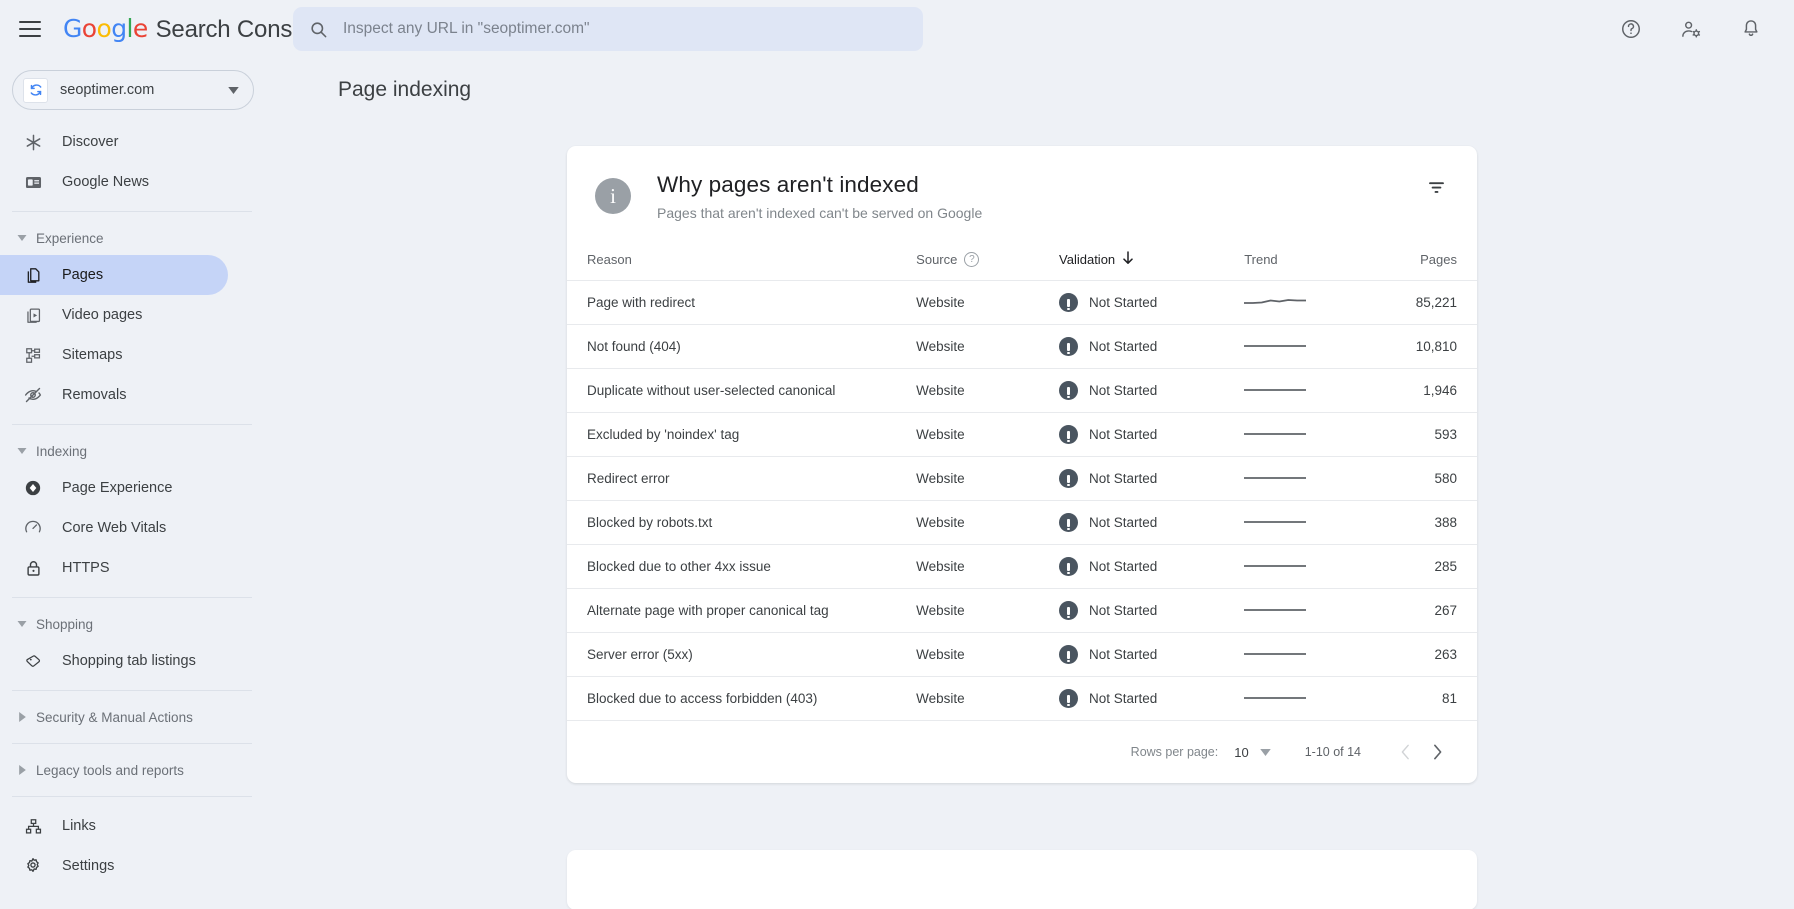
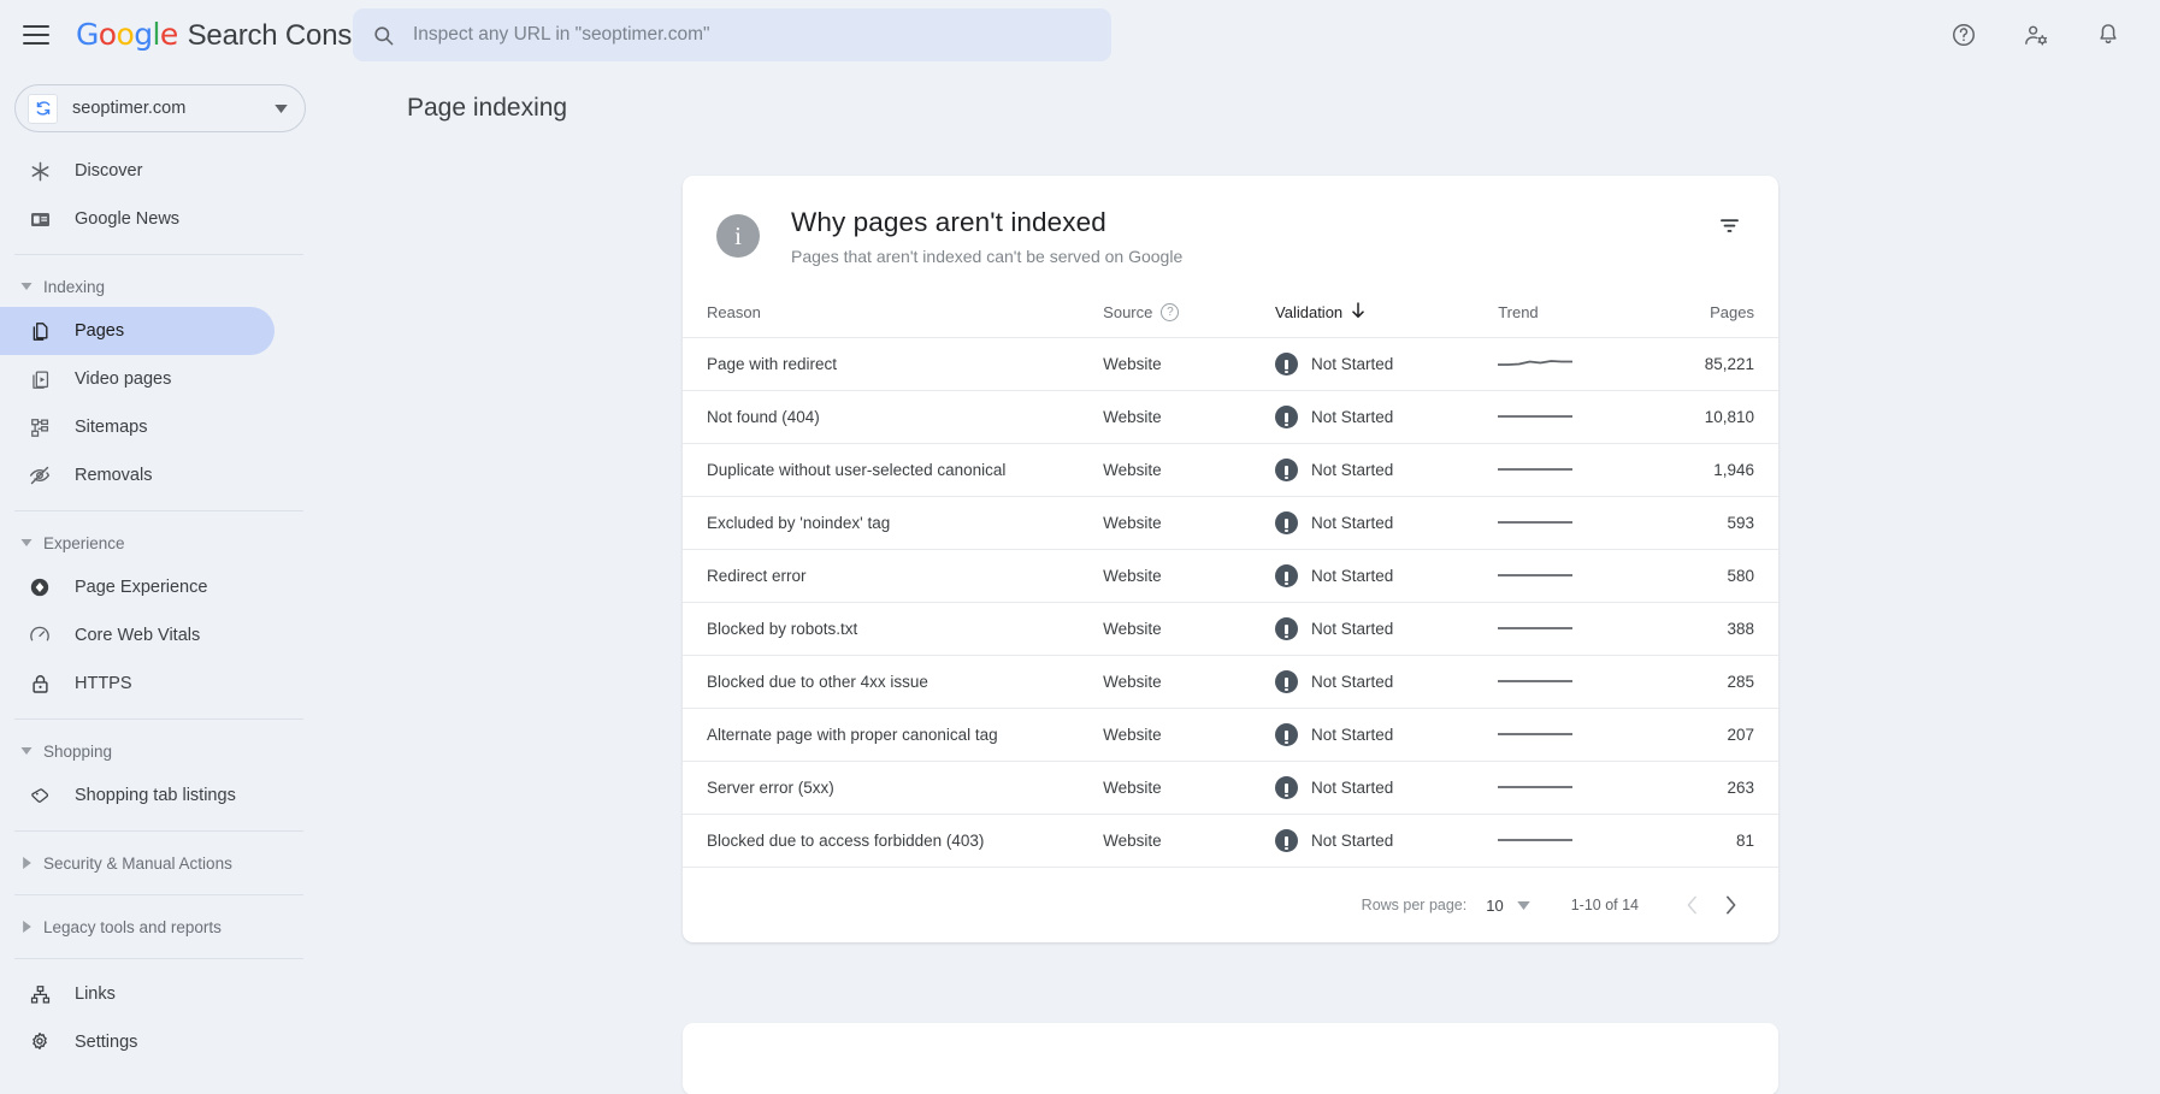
  Google
  Search Cons
  Inspect any URL in "seoptimer.com"
  seoptimer.com
  Discover
  Google News
- Experience
+ Indexing
  Pages
  Video pages
  Sitemaps
  Removals
- Indexing
+ Experience
  Page Experience
  Core Web Vitals
  HTTPS
  Shopping
  Shopping tab listings
  Security & Manual Actions
  Legacy tools and reports
  Links
  Settings
  Page indexing
  i
  Why pages aren't indexed
  Pages that aren't indexed can't be served on Google
  Reason	Source ?	Validation	Trend	Pages
  Page with redirect	Website	Not Started		85,221
  Not found (404)	Website	Not Started		10,810
  Duplicate without user-selected canonical	Website	Not Started		1,946
  Excluded by 'noindex' tag	Website	Not Started		593
  Redirect error	Website	Not Started		580
  Blocked by robots.txt	Website	Not Started		388
  Blocked due to other 4xx issue	Website	Not Started		285
- Alternate page with proper canonical tag	Website	Not Started		267
+ Alternate page with proper canonical tag	Website	Not Started		207
  Server error (5xx)	Website	Not Started		263
  Blocked due to access forbidden (403)	Website	Not Started		81
  Rows per page:
  10
  1-10 of 14
